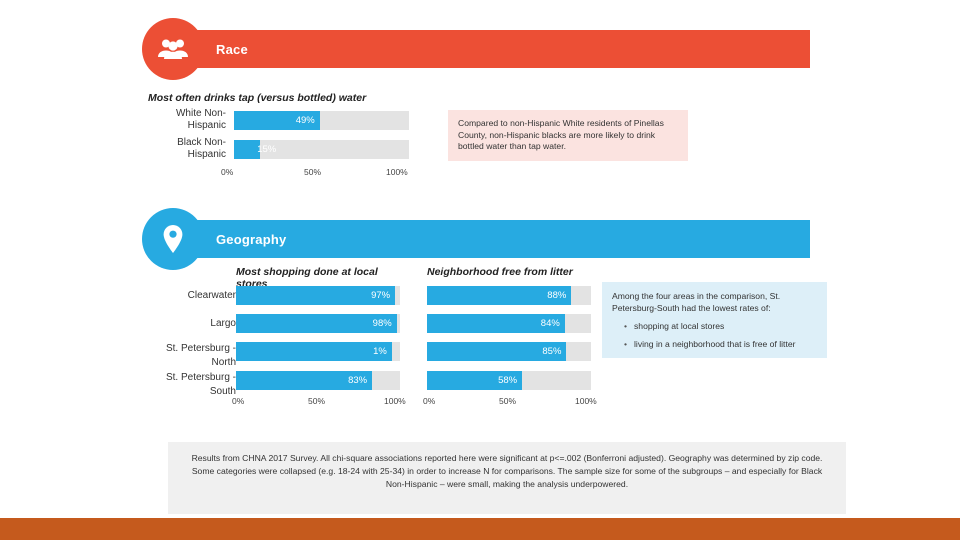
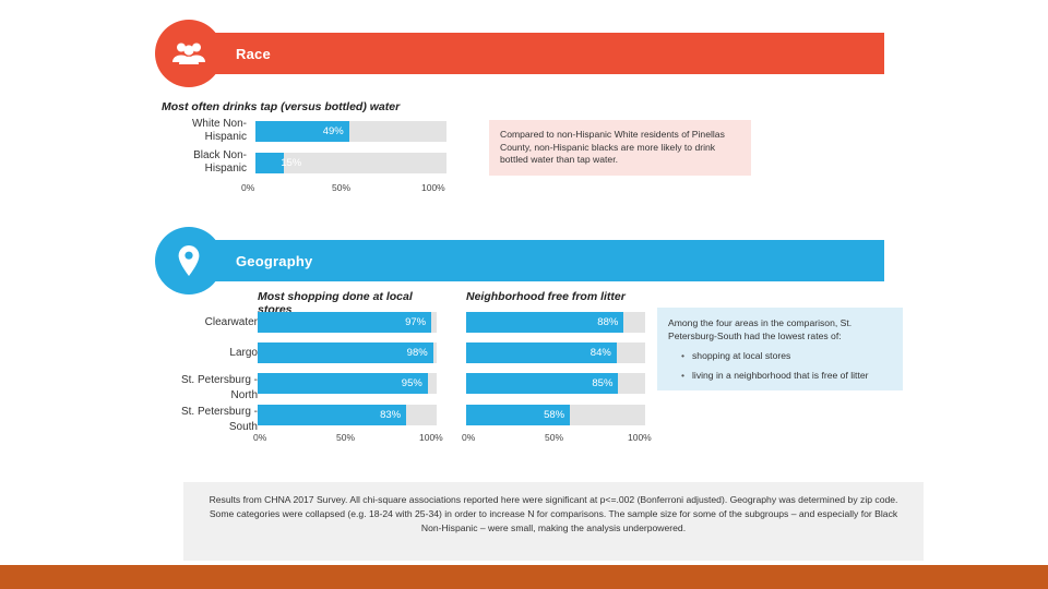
  Race
  Most often drinks tap (versus bottled) water
  White Non-Hispanic
  49%
  Black Non-Hispanic
  15%
  0%
  50%
  100%
  Compared to non-Hispanic White residents of Pinellas County, non-Hispanic blacks are more likely to drink bottled water than tap water.
  Geography
  Most shopping done at local stores
  Neighborhood free from litter
  Clearwater
  Largo
  St. Petersburg - North
  St. Petersburg - South
  97%
  98%
- 1%
+ 95%
  83%
  0%
  50%
  100%
  88%
  84%
  85%
  58%
  0%
  50%
  100%
  Among the four areas in the comparison, St. Petersburg-South had the lowest rates of:
  shopping at local stores
  living in a neighborhood that is free of litter
  Results from CHNA 2017 Survey. All chi-square associations reported here were significant at p<=.002 (Bonferroni adjusted). Geography was determined by zip code. Some categories were collapsed (e.g. 18-24 with 25-34) in order to increase N for comparisons. The sample size for some of the subgroups – and especially for Black Non-Hispanic – were small, making the analysis underpowered.
